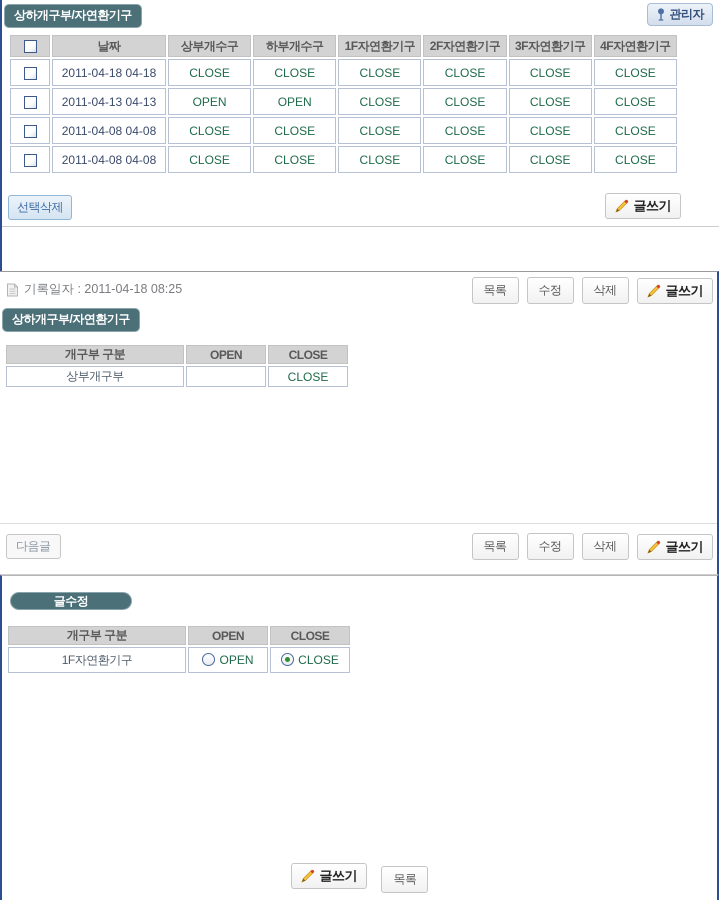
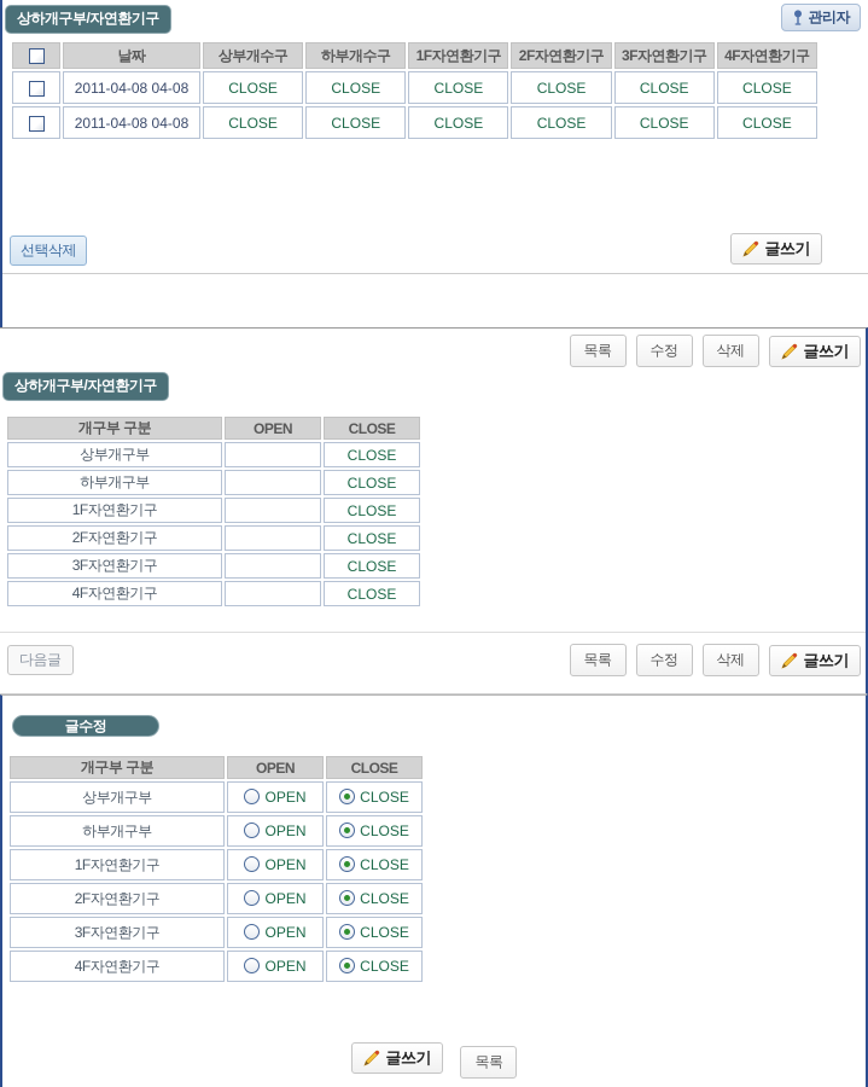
  상하개구부/자연환기구
  관리자
  	날짜	상부개수구	하부개수구	1F자연환기구	2F자연환기구	3F자연환기구	4F자연환기구
- 	2011-04-18 04-18	CLOSE	CLOSE	CLOSE	CLOSE	CLOSE	CLOSE
- 	2011-04-13 04-13	OPEN	OPEN	CLOSE	CLOSE	CLOSE	CLOSE
  	2011-04-08 04-08	CLOSE	CLOSE	CLOSE	CLOSE	CLOSE	CLOSE
  	2011-04-08 04-08	CLOSE	CLOSE	CLOSE	CLOSE	CLOSE	CLOSE
  선택삭제
  글쓰기
- 기록일자 : 2011-04-18 08:25
  목록
  수정
  삭제
  글쓰기
  상하개구부/자연환기구
  개구부 구분	OPEN	CLOSE
  상부개구부		CLOSE
+ 하부개구부		CLOSE
+ 1F자연환기구		CLOSE
+ 2F자연환기구		CLOSE
+ 3F자연환기구		CLOSE
+ 4F자연환기구		CLOSE
  다음글
  목록
  수정
  삭제
  글쓰기
  글수정
  개구부 구분	OPEN	CLOSE
+ 상부개구부	OPEN	CLOSE
+ 하부개구부	OPEN	CLOSE
  1F자연환기구	OPEN	CLOSE
+ 2F자연환기구	OPEN	CLOSE
+ 3F자연환기구	OPEN	CLOSE
+ 4F자연환기구	OPEN	CLOSE
  글쓰기
  목록
